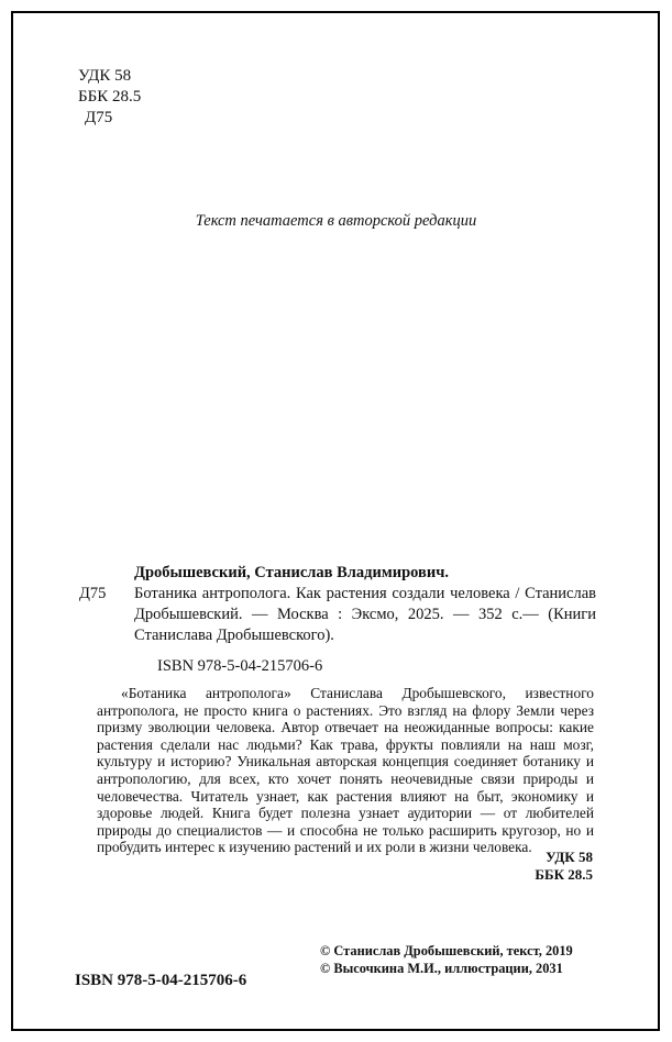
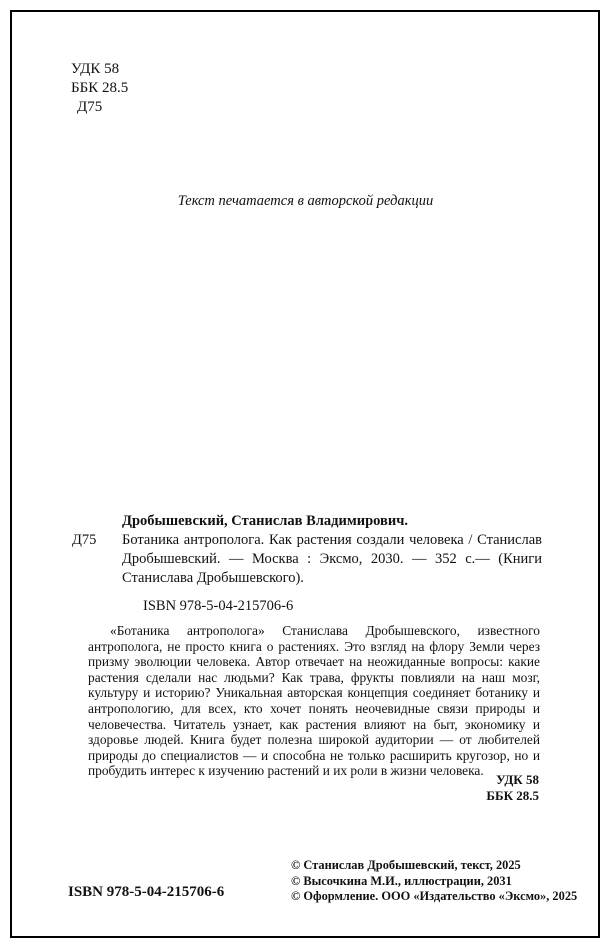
  УДК 58
  ББК 28.5
  Д75
  Текст печатается в авторской редакции
  Д75
  Дробышевский, Станислав Владимирович.
- Ботаника антрополога. Как растения создали человека / Станислав Дробышевский. — Москва : Эксмо, 2025. — 352 с.— (Книги Станислава Дробышевского).
+ Ботаника антрополога. Как растения создали человека / Станислав Дробышевский. — Москва : Эксмо, 2030. — 352 с.— (Книги Станислава Дробышевского).
  ISBN 978-5-04-215706-6
- «Ботаника антрополога» Станислава Дробышевского, известного антрополога, не просто книга о растениях. Это взгляд на флору Земли через призму эволюции человека. Автор отвечает на неожиданные вопросы: какие растения сделали нас людьми? Как трава, фрукты повлияли на наш мозг, культуру и историю? Уникальная авторская концепция соединяет ботанику и антропологию, для всех, кто хочет понять неочевидные связи природы и человечества. Читатель узнает, как растения влияют на быт, экономику и здоровье людей. Книга будет полезна узнает аудитории — от любителей природы до специалистов — и способна не только расширить кругозор, но и пробудить интерес к изучению растений и их роли в жизни человека.
+ «Ботаника антрополога» Станислава Дробышевского, известного антрополога, не просто книга о растениях. Это взгляд на флору Земли через призму эволюции человека. Автор отвечает на неожиданные вопросы: какие растения сделали нас людьми? Как трава, фрукты повлияли на наш мозг, культуру и историю? Уникальная авторская концепция соединяет ботанику и антропологию, для всех, кто хочет понять неочевидные связи природы и человечества. Читатель узнает, как растения влияют на быт, экономику и здоровье людей. Книга будет полезна широкой аудитории — от любителей природы до специалистов — и способна не только расширить кругозор, но и пробудить интерес к изучению растений и их роли в жизни человека.
  УДК 58
  ББК 28.5
  ISBN 978-5-04-215706-6
- © Станислав Дробышевский, текст, 2019
+ © Станислав Дробышевский, текст, 2025
  © Высочкина М.И., иллюстрации, 2031
+ © Оформление. ООО «Издательство «Эксмо», 2025
